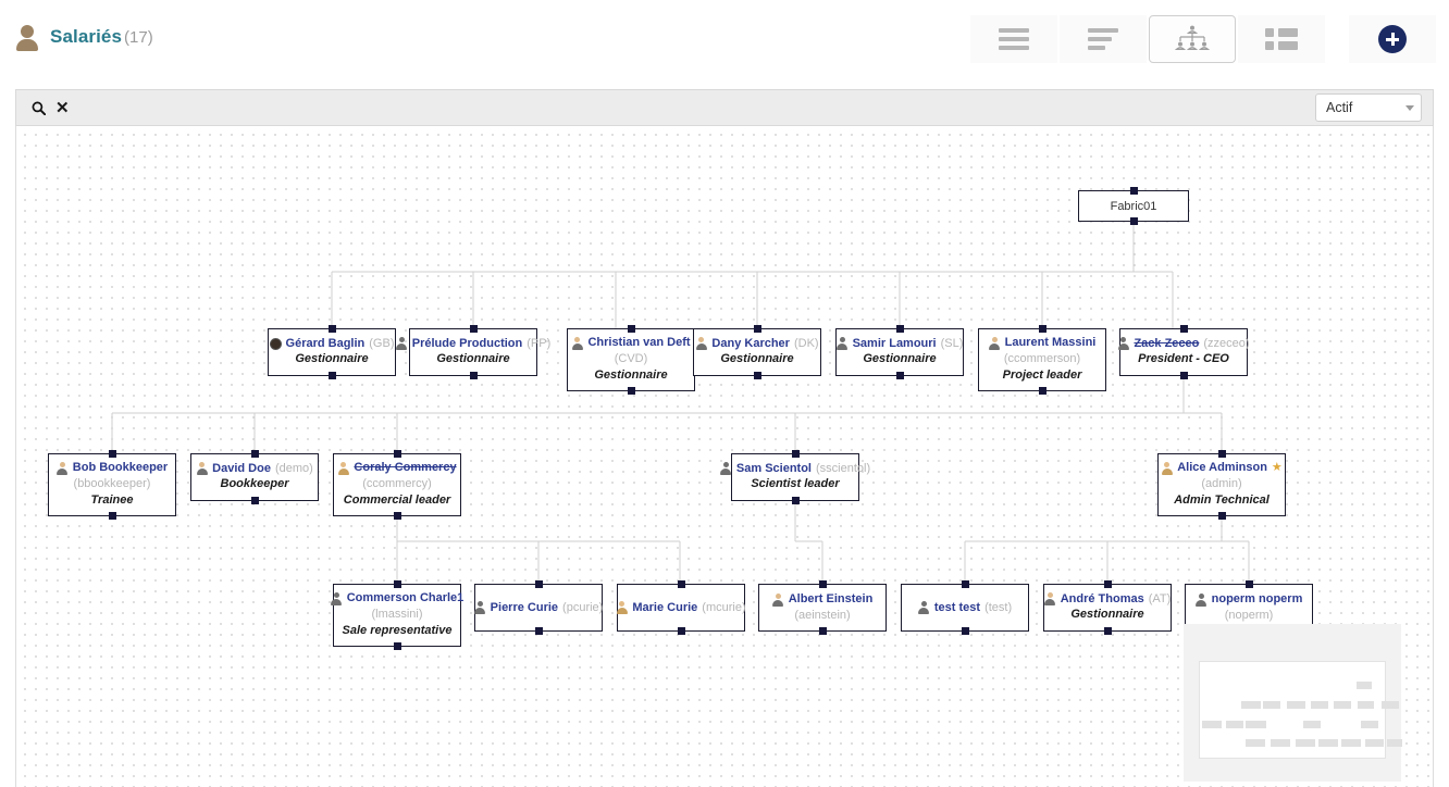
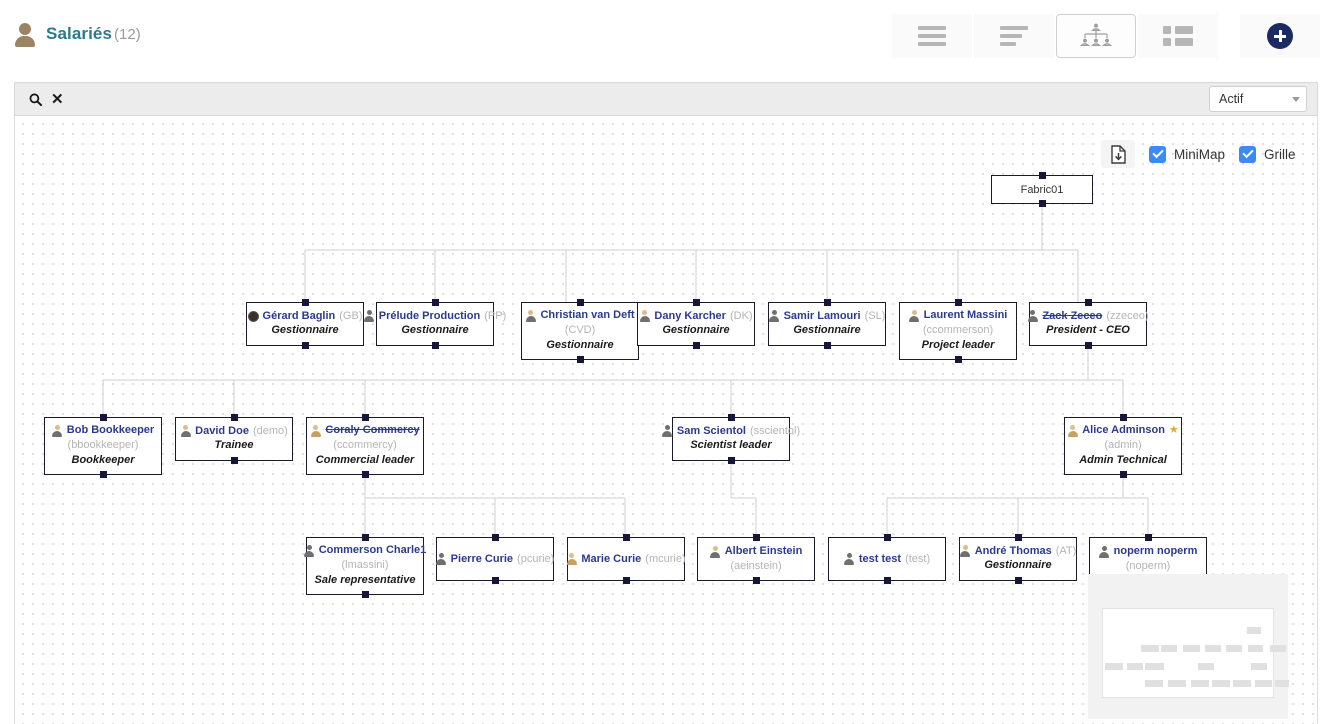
- Salariés(17)
+ Salariés(12)
  ✕
  Actif
+ MiniMap
+ Grille
  Fabric01
  Gérard Baglin
  (GB)
  Gestionnaire
  Prélude Production
  (PP)
  Gestionnaire
  Christian van Deft
  (CVD)
  Gestionnaire
  Dany Karcher
  (DK)
  Gestionnaire
  Samir Lamouri
  (SL)
  Gestionnaire
  Laurent Massini
  (ccommerson)
  Project leader
  Zack Zeceo
  (zzeceo)
  President - CEO
  Bob Bookkeeper
  (bbookkeeper)
- Trainee
+ Bookkeeper
  David Doe
  (demo)
- Bookkeeper
+ Trainee
  Coraly Commercy
  (ccommercy)
  Commercial leader
  Sam Scientol
  (sscientol)
  Scientist leader
  Alice Adminson
  ★
  (admin)
  Admin Technical
  Commerson Charle1
  (lmassini)
  Sale representative
  Pierre Curie
  (pcurie)
  Marie Curie
  (mcurie)
  Albert Einstein
  (aeinstein)
  test test
  (test)
  André Thomas
  (AT)
  Gestionnaire
  noperm noperm
  (noperm)
